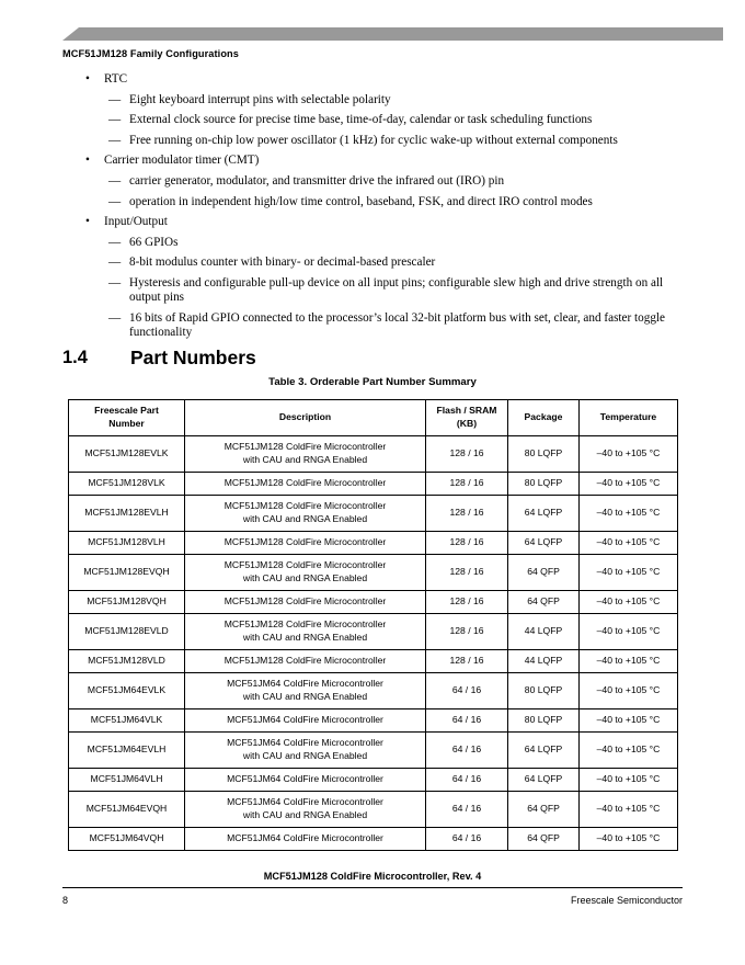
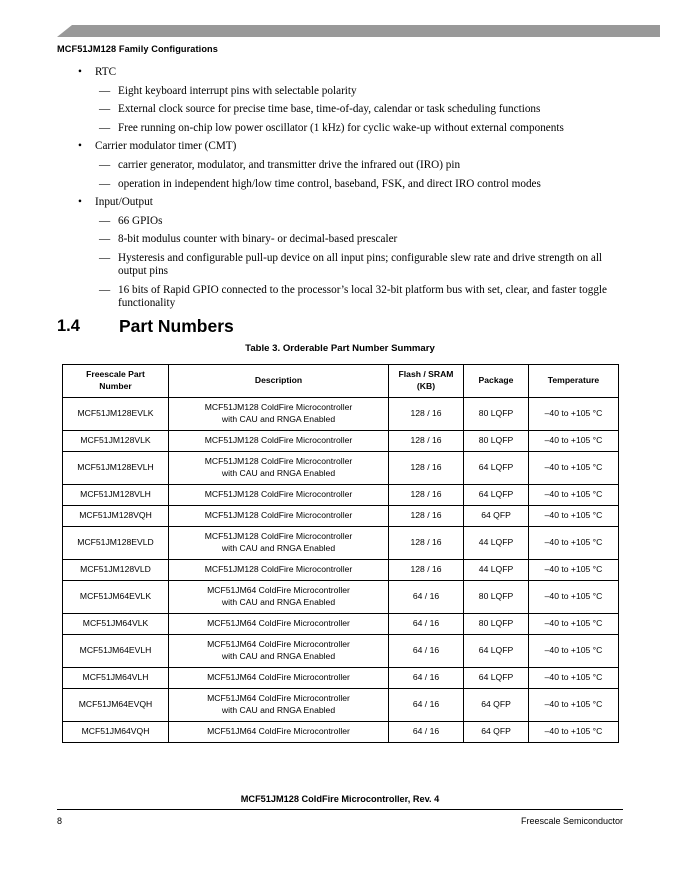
  MCF51JM128 Family Configurations
  •
  RTC
  —
  Eight keyboard interrupt pins with selectable polarity
  —
  External clock source for precise time base, time-of-day, calendar or task scheduling functions
  —
  Free running on-chip low power oscillator (1 kHz) for cyclic wake-up without external components
  •
  Carrier modulator timer (CMT)
  —
  carrier generator, modulator, and transmitter drive the infrared out (IRO) pin
  —
  operation in independent high/low time control, baseband, FSK, and direct IRO control modes
  •
  Input/Output
  —
  66 GPIOs
  —
  8-bit modulus counter with binary- or decimal-based prescaler
  —
- Hysteresis and configurable pull-up device on all input pins; configurable slew high and drive strength on all output pins
+ Hysteresis and configurable pull-up device on all input pins; configurable slew rate and drive strength on all output pins
  —
  16 bits of Rapid GPIO connected to the processor’s local 32-bit platform bus with set, clear, and faster toggle functionality
  1.4
  Part Numbers
  Table 3. Orderable Part Number Summary
  Freescale PartNumber	Description	Flash / SRAM(KB)	Package	Temperature
  MCF51JM128EVLK	MCF51JM128 ColdFire Microcontrollerwith CAU and RNGA Enabled	128 / 16	80 LQFP	–40 to +105 °C
  MCF51JM128VLK	MCF51JM128 ColdFire Microcontroller	128 / 16	80 LQFP	–40 to +105 °C
  MCF51JM128EVLH	MCF51JM128 ColdFire Microcontrollerwith CAU and RNGA Enabled	128 / 16	64 LQFP	–40 to +105 °C
  MCF51JM128VLH	MCF51JM128 ColdFire Microcontroller	128 / 16	64 LQFP	–40 to +105 °C
- MCF51JM128EVQH	MCF51JM128 ColdFire Microcontrollerwith CAU and RNGA Enabled	128 / 16	64 QFP	–40 to +105 °C
  MCF51JM128VQH	MCF51JM128 ColdFire Microcontroller	128 / 16	64 QFP	–40 to +105 °C
  MCF51JM128EVLD	MCF51JM128 ColdFire Microcontrollerwith CAU and RNGA Enabled	128 / 16	44 LQFP	–40 to +105 °C
  MCF51JM128VLD	MCF51JM128 ColdFire Microcontroller	128 / 16	44 LQFP	–40 to +105 °C
  MCF51JM64EVLK	MCF51JM64 ColdFire Microcontrollerwith CAU and RNGA Enabled	64 / 16	80 LQFP	–40 to +105 °C
  MCF51JM64VLK	MCF51JM64 ColdFire Microcontroller	64 / 16	80 LQFP	–40 to +105 °C
  MCF51JM64EVLH	MCF51JM64 ColdFire Microcontrollerwith CAU and RNGA Enabled	64 / 16	64 LQFP	–40 to +105 °C
  MCF51JM64VLH	MCF51JM64 ColdFire Microcontroller	64 / 16	64 LQFP	–40 to +105 °C
  MCF51JM64EVQH	MCF51JM64 ColdFire Microcontrollerwith CAU and RNGA Enabled	64 / 16	64 QFP	–40 to +105 °C
  MCF51JM64VQH	MCF51JM64 ColdFire Microcontroller	64 / 16	64 QFP	–40 to +105 °C
  MCF51JM128 ColdFire Microcontroller, Rev. 4
  8
  Freescale Semiconductor
